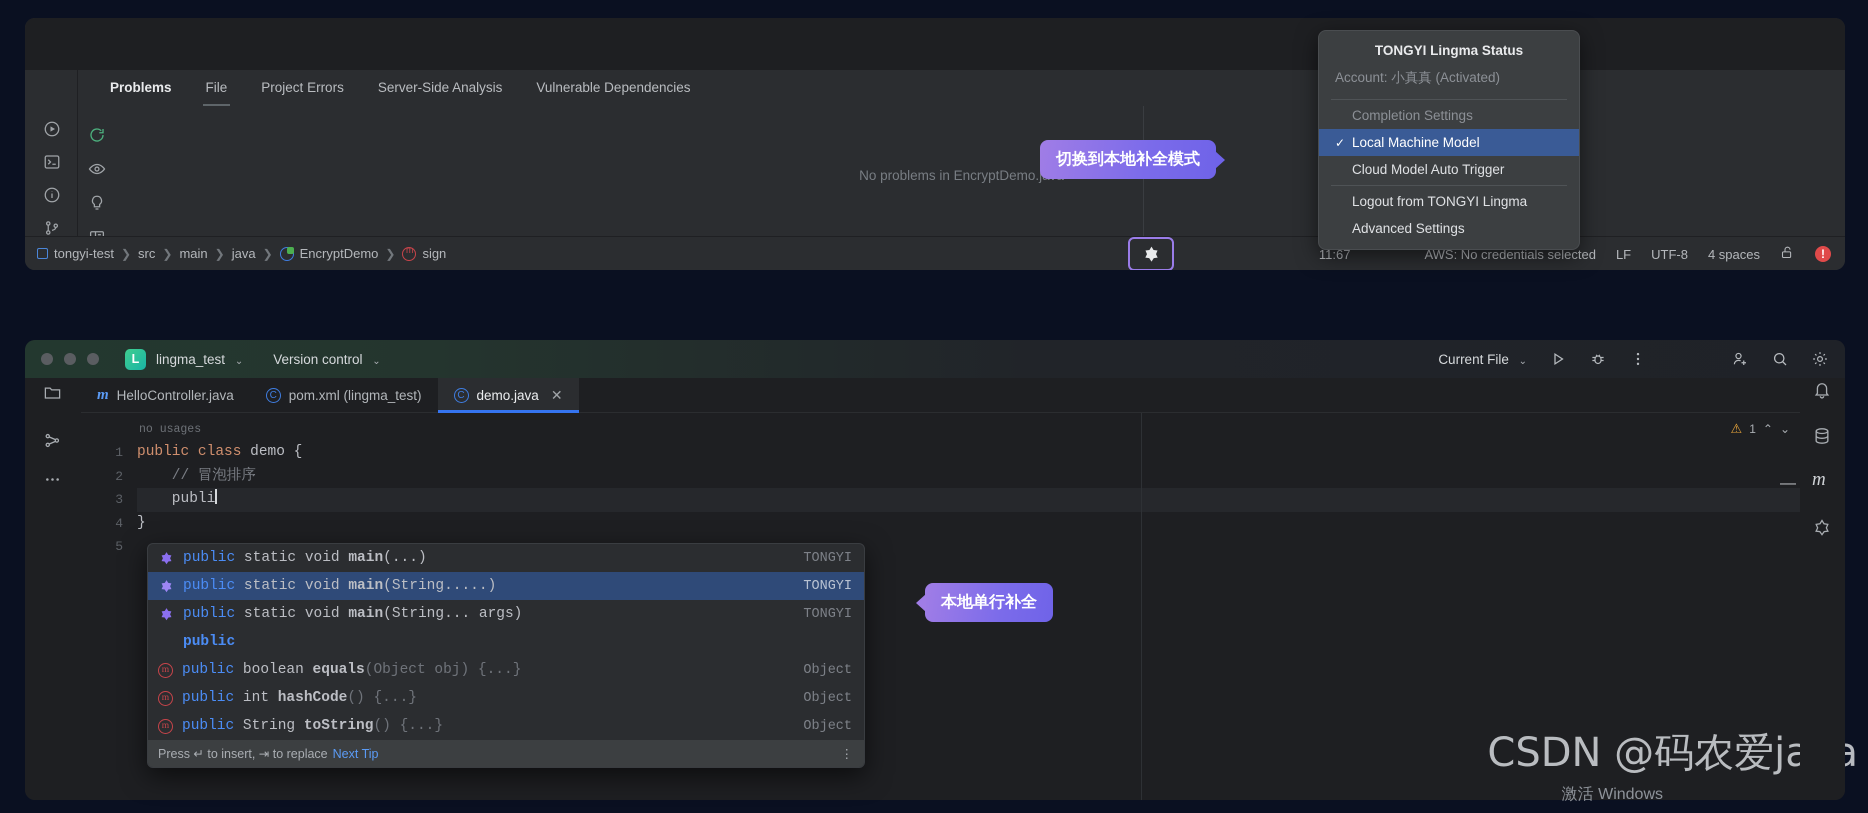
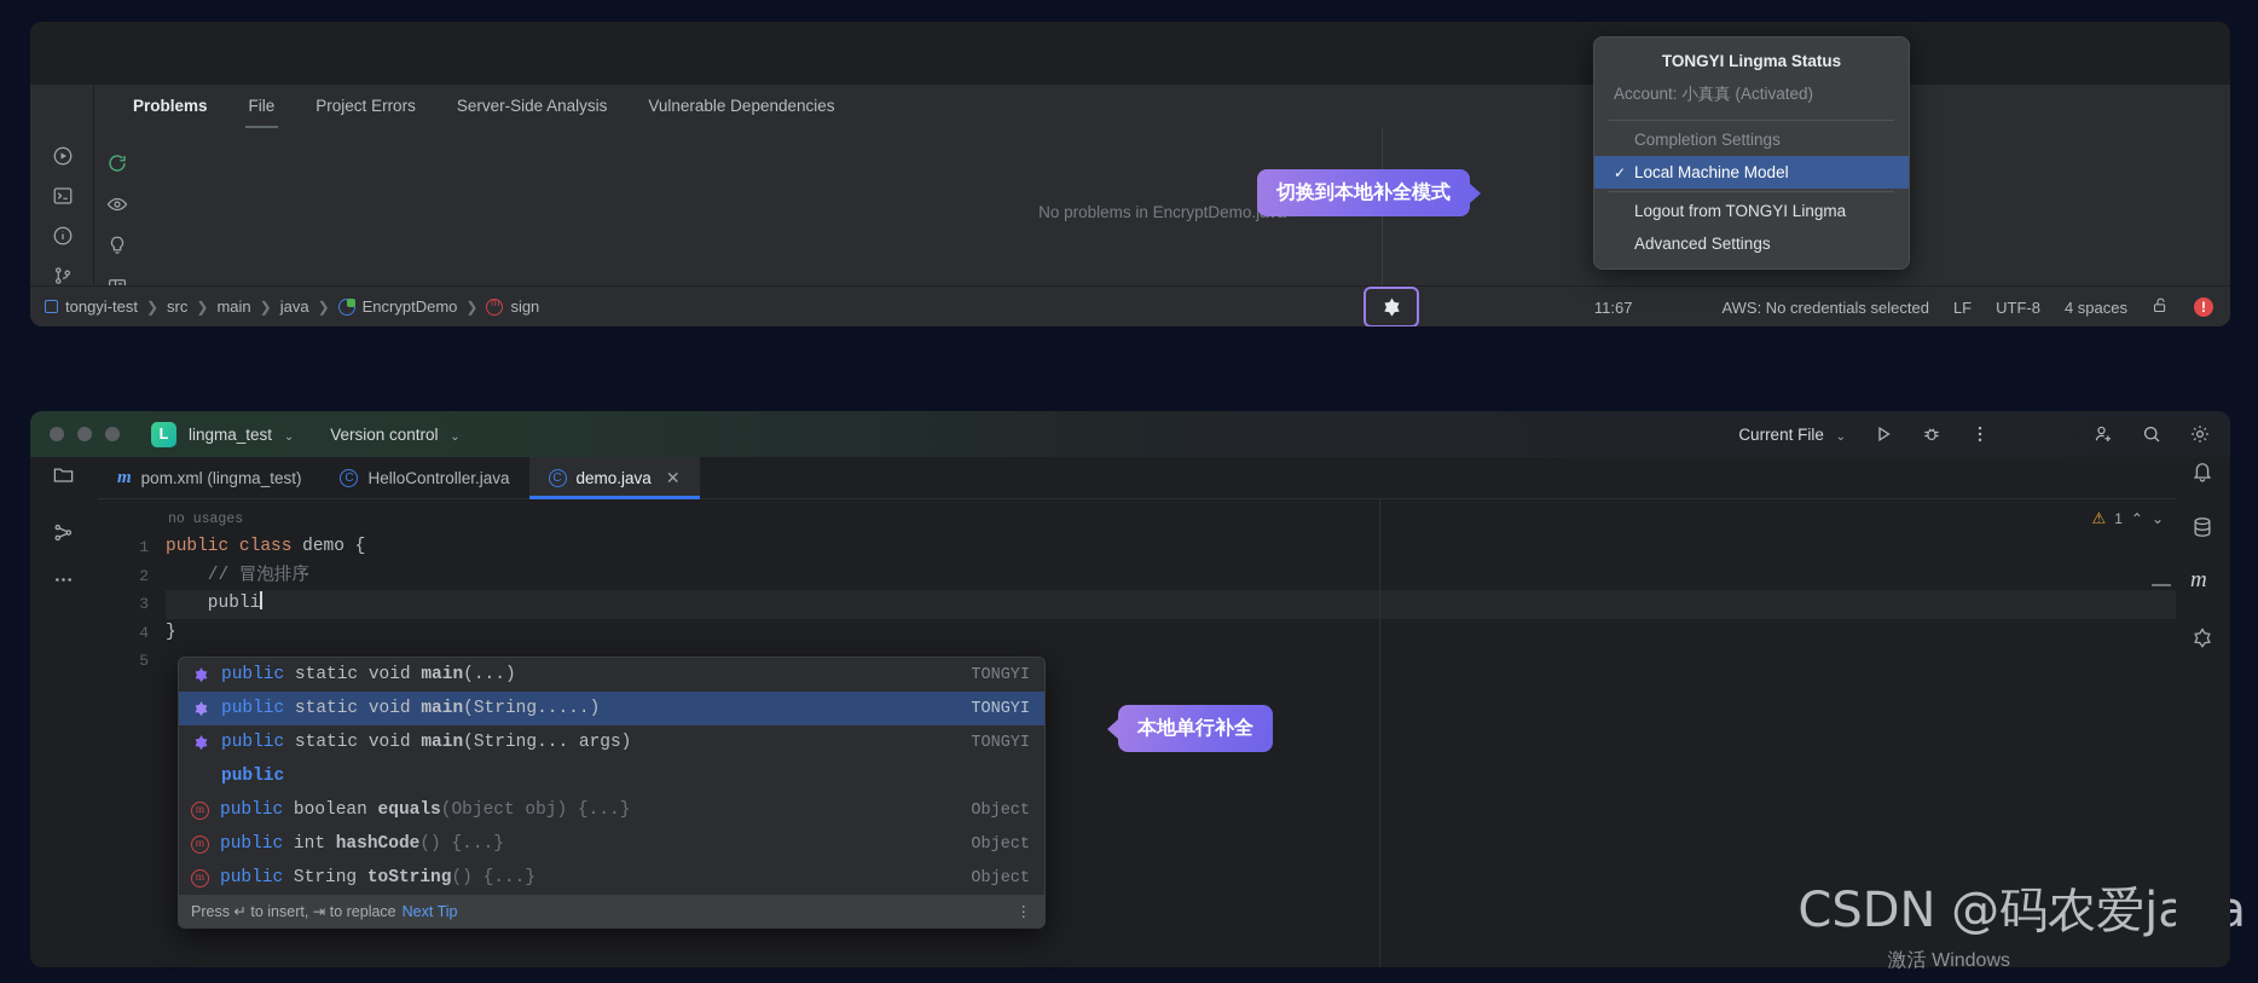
  Problems
  File
  Project Errors
  Server-Side Analysis
  Vulnerable Dependencies
  No problems in EncryptDemo.
  tongyi-test
  ❯
  src
  ❯
  main
  ❯
  java
  ❯
  EncryptDemo
  ❯
  sign
  11:67
  AWS: No credentials selected
  LF
  UTF-8
  4 spaces
  !
  TONGYI Lingma Status
  Account: 小真真 (Activated)
  Completion Settings
  ✓
  Local Machine Model
- Cloud Model Auto Trigger
  Logout from TONGYI Lingma
  Advanced Settings
  切换到本地补全模式
  L
  lingma_test ⌄
  Version control ⌄
  Current File ⌄
  m
- HelloController.java
+ pom.xml (lingma_test)
  C
- pom.xml (lingma_test)
+ HelloController.java
  C
  demo.java
  ✕
  m
  1
  2
  3
  4
  5
  no usages
  public class demo {
  // 冒泡排序
  publi
  }
  ⚠
  1
  ⌃
  ⌄
  —
  public static void main(...)
  TONGYI
  public static void main(String.....)
  TONGYI
  public static void main(String... args)
  TONGYI
  public
  m
  public boolean equals(Object obj) {...}
  Object
  m
  public int hashCode() {...}
  Object
  m
  public String toString() {...}
  Object
  Press ↵ to insert, ⇥ to replace
  Next Tip
  ⋮
  本地单行补全
  CSDN @码农爱jaa
  激活 Windows
